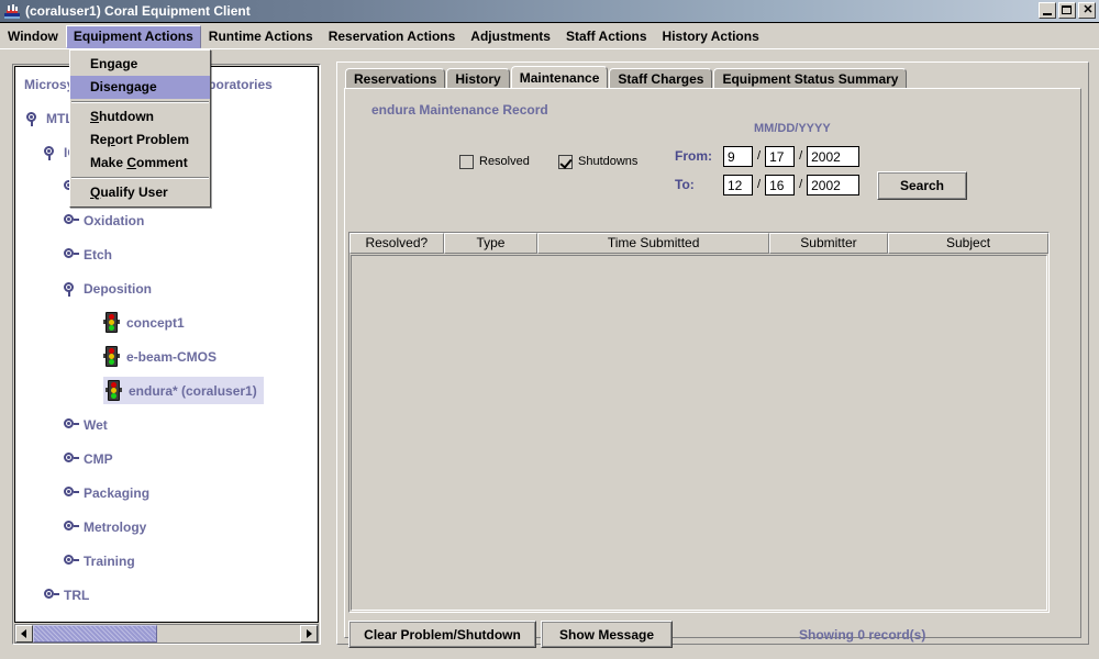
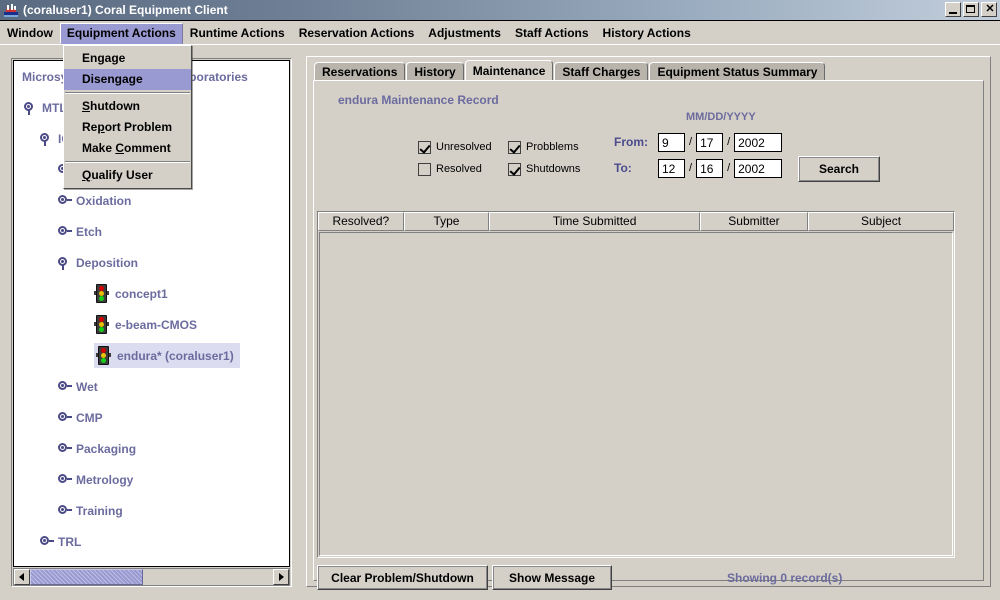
  (coraluser1) Coral Equipment Client
  ✕
  Window
  Equipment Actions
  Runtime Actions
  Reservation Actions
  Adjustments
  Staff Actions
  History Actions
  Oxidation
  Etch
  Deposition
  concept1
  e-beam-CMOS
  endura* (coraluser1)
  Wet
  CMP
  Packaging
  Metrology
  Training
  TRL
  Reservations
  History
  Maintenance
  Staff Charges
  Equipment Status Summary
  endura Maintenance Record
+ Unresolved
+ Probblems
  Resolved
  Shutdowns
  MM/DD/YYYY
  From:
  9
  /
  17
  /
  2002
  To:
  12
  /
  16
  /
  2002
  Search
  Resolved?
  Type
  Time Submitted
  Submitter
  Subject
  Clear Problem/Shutdown
  Show Message
  Showing 0 record(s)
  Engage
  Disengage
  Shutdown
  Report Problem
  Make Comment
  Qualify User
